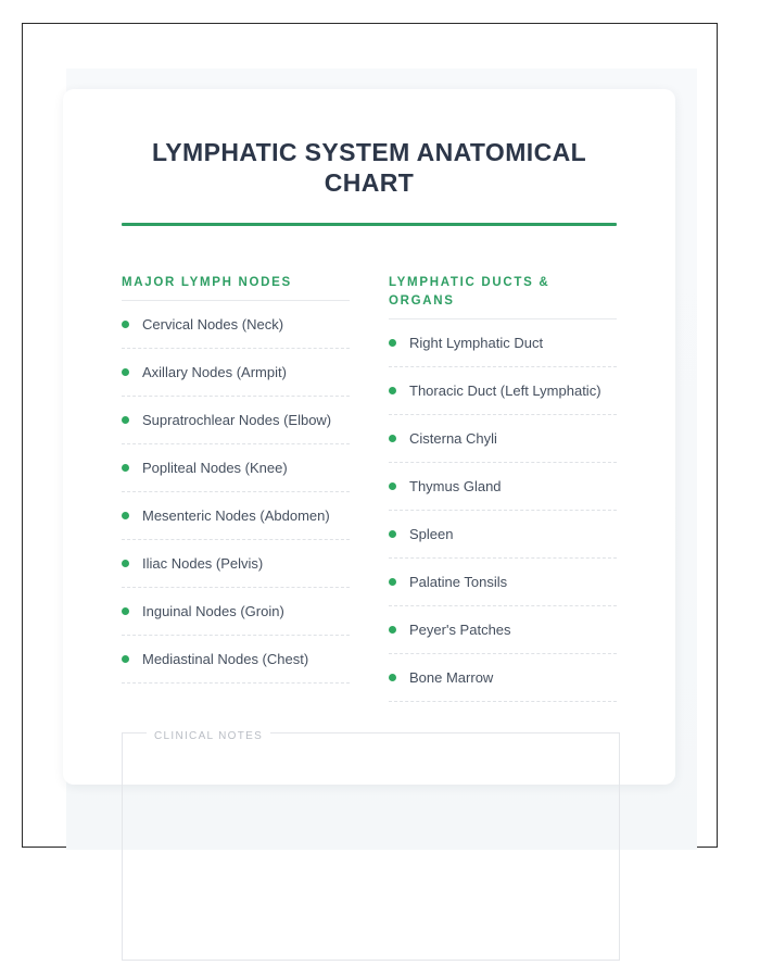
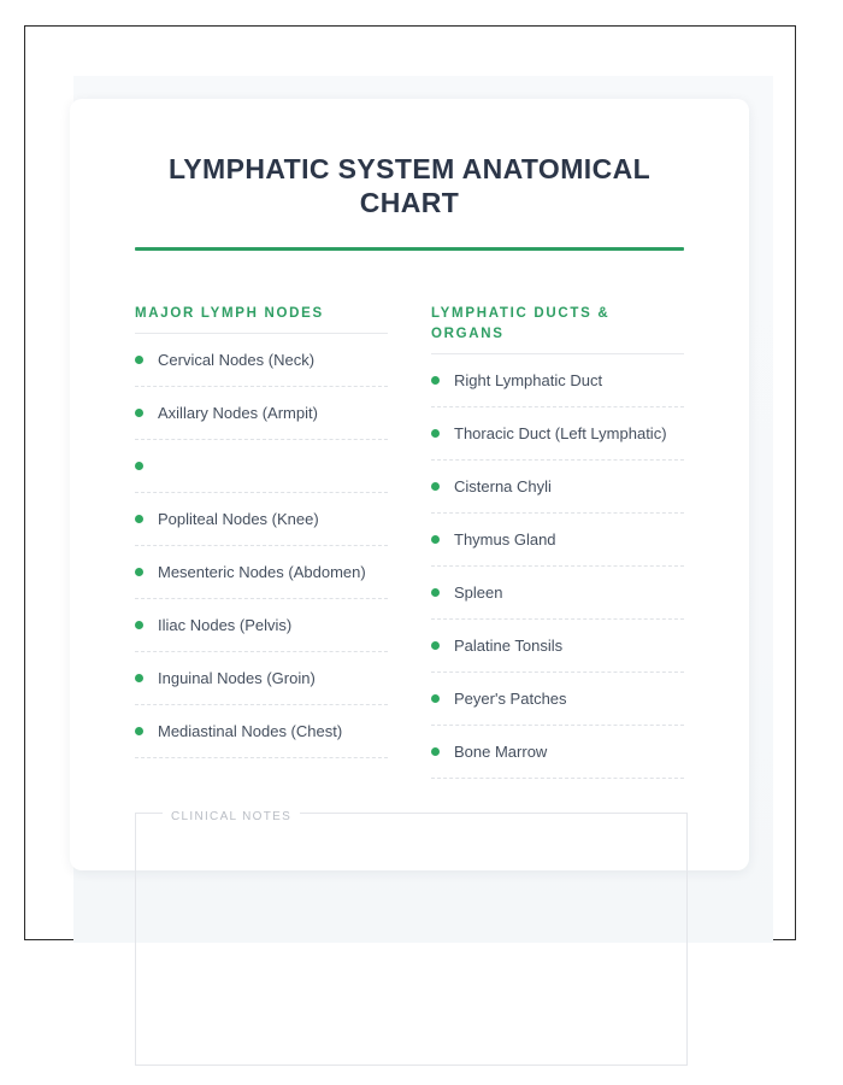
  LYMPHATIC SYSTEM ANATOMICAL CHART
  MAJOR LYMPH NODES
  Cervical Nodes (Neck)
  Axillary Nodes (Armpit)
- Supratrochlear Nodes (Elbow)
  Popliteal Nodes (Knee)
  Mesenteric Nodes (Abdomen)
  Iliac Nodes (Pelvis)
  Inguinal Nodes (Groin)
  Mediastinal Nodes (Chest)
  LYMPHATIC DUCTS & ORGANS
  Right Lymphatic Duct
  Thoracic Duct (Left Lymphatic)
  Cisterna Chyli
  Thymus Gland
  Spleen
  Palatine Tonsils
  Peyer's Patches
  Bone Marrow
  CLINICAL NOTES
